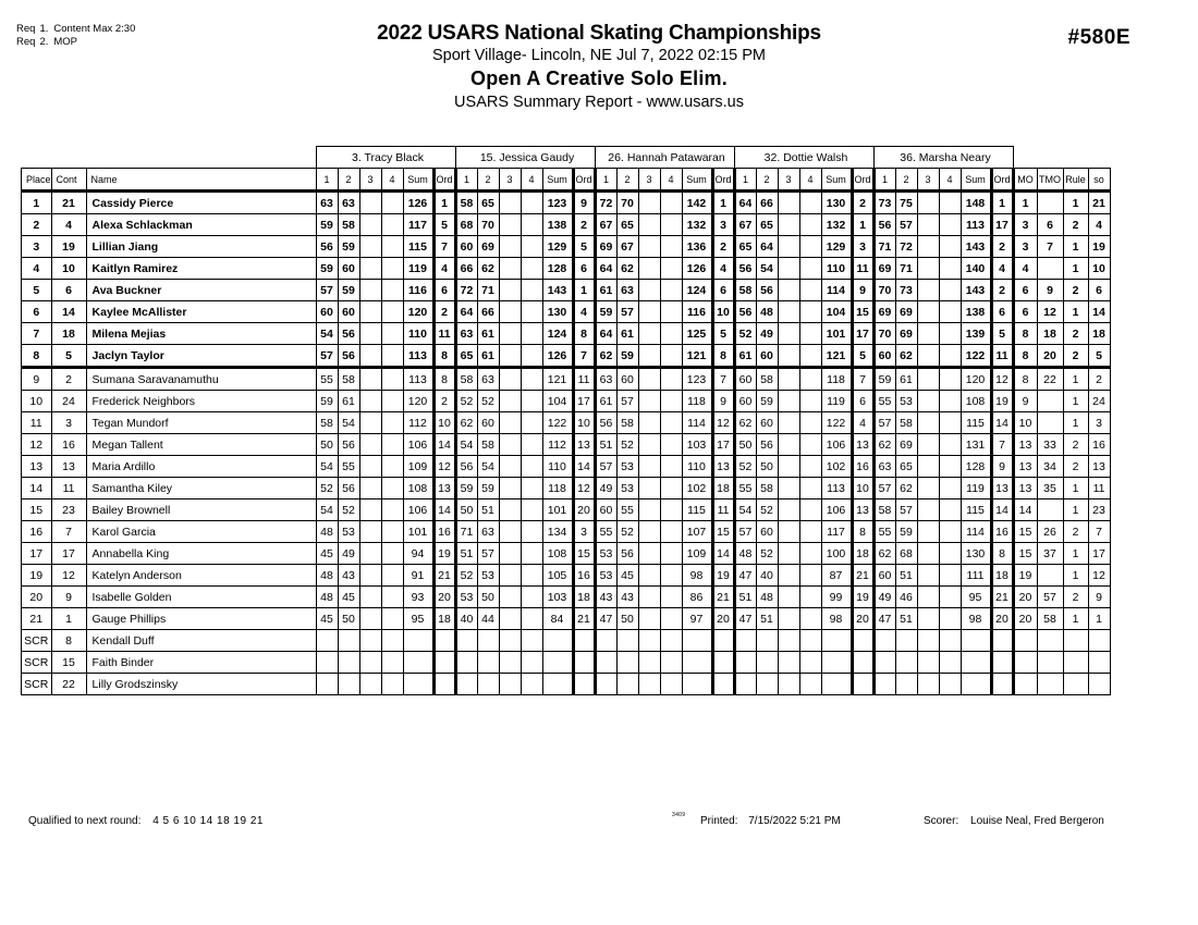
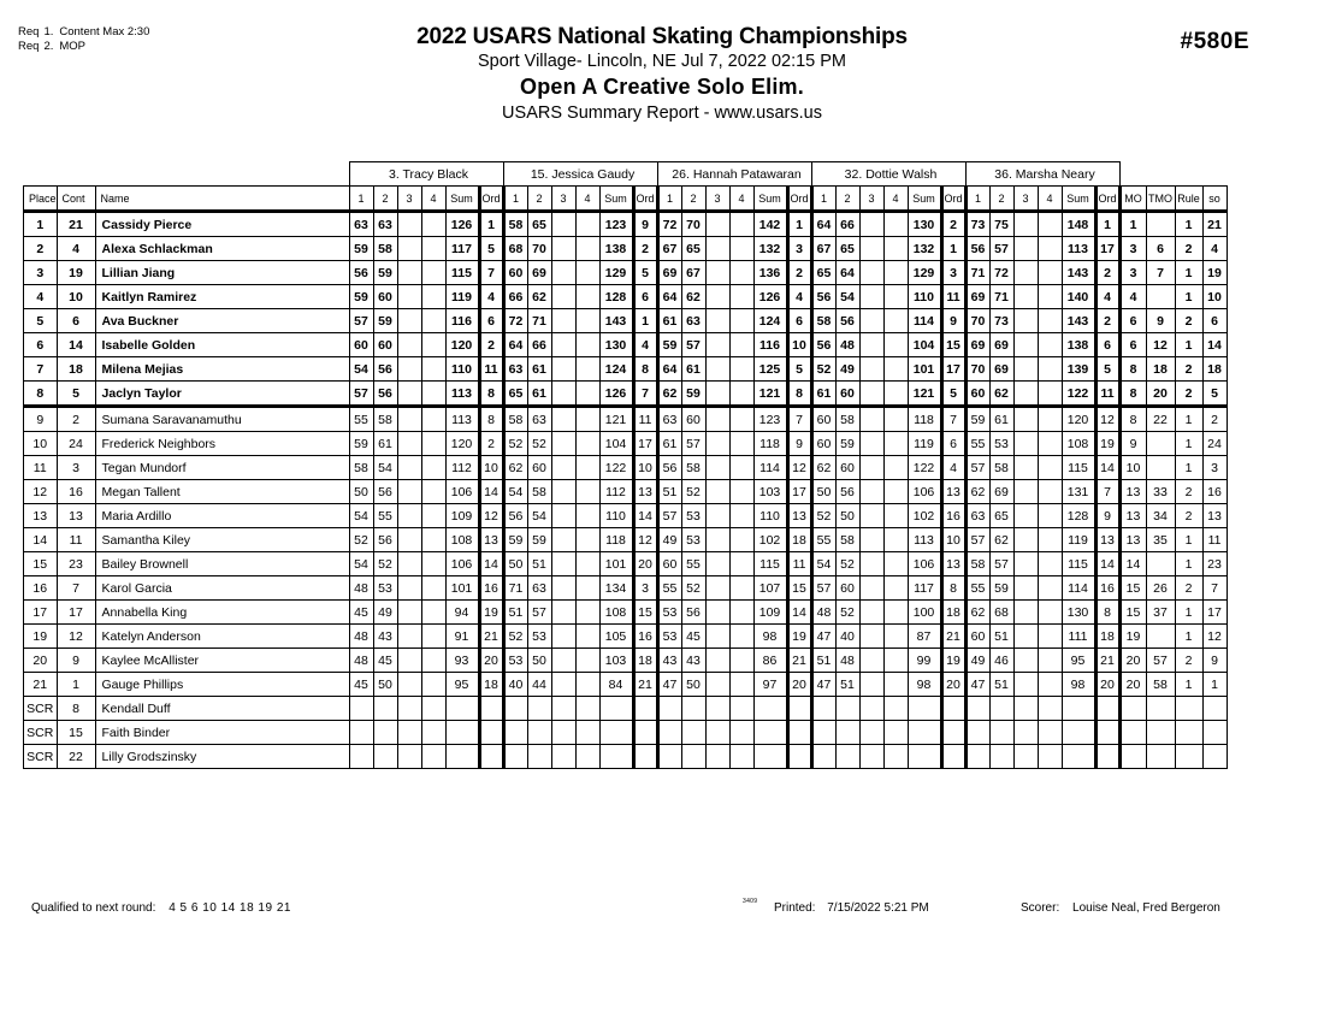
  Req 1. Content Max 2:30
  Req 2. MOP
  2022 USARS National Skating Championships
  Sport Village- Lincoln, NE Jul 7, 2022 02:15 PM
  Open A Creative Solo Elim.
  USARS Summary Report - www.usars.us
  #580E
  			3. Tracy Black	15. Jessica Gaudy	26. Hannah Patawaran	32. Dottie Walsh	36. Marsha Neary
  Place	Cont	Name	1	2	3	4	Sum	Ord	1	2	3	4	Sum	Ord	1	2	3	4	Sum	Ord	1	2	3	4	Sum	Ord	1	2	3	4	Sum	Ord	MO	TMO	Rule	so
  1	21	Cassidy Pierce	63	63			126	1	58	65			123	9	72	70			142	1	64	66			130	2	73	75			148	1	1		1	21
  2	4	Alexa Schlackman	59	58			117	5	68	70			138	2	67	65			132	3	67	65			132	1	56	57			113	17	3	6	2	4
  3	19	Lillian Jiang	56	59			115	7	60	69			129	5	69	67			136	2	65	64			129	3	71	72			143	2	3	7	1	19
  4	10	Kaitlyn Ramirez	59	60			119	4	66	62			128	6	64	62			126	4	56	54			110	11	69	71			140	4	4		1	10
  5	6	Ava Buckner	57	59			116	6	72	71			143	1	61	63			124	6	58	56			114	9	70	73			143	2	6	9	2	6
- 6	14	Kaylee McAllister	60	60			120	2	64	66			130	4	59	57			116	10	56	48			104	15	69	69			138	6	6	12	1	14
+ 6	14	Isabelle Golden	60	60			120	2	64	66			130	4	59	57			116	10	56	48			104	15	69	69			138	6	6	12	1	14
  7	18	Milena Mejias	54	56			110	11	63	61			124	8	64	61			125	5	52	49			101	17	70	69			139	5	8	18	2	18
  8	5	Jaclyn Taylor	57	56			113	8	65	61			126	7	62	59			121	8	61	60			121	5	60	62			122	11	8	20	2	5
  9	2	Sumana Saravanamuthu	55	58			113	8	58	63			121	11	63	60			123	7	60	58			118	7	59	61			120	12	8	22	1	2
  10	24	Frederick Neighbors	59	61			120	2	52	52			104	17	61	57			118	9	60	59			119	6	55	53			108	19	9		1	24
  11	3	Tegan Mundorf	58	54			112	10	62	60			122	10	56	58			114	12	62	60			122	4	57	58			115	14	10		1	3
  12	16	Megan Tallent	50	56			106	14	54	58			112	13	51	52			103	17	50	56			106	13	62	69			131	7	13	33	2	16
  13	13	Maria Ardillo	54	55			109	12	56	54			110	14	57	53			110	13	52	50			102	16	63	65			128	9	13	34	2	13
  14	11	Samantha Kiley	52	56			108	13	59	59			118	12	49	53			102	18	55	58			113	10	57	62			119	13	13	35	1	11
  15	23	Bailey Brownell	54	52			106	14	50	51			101	20	60	55			115	11	54	52			106	13	58	57			115	14	14		1	23
  16	7	Karol Garcia	48	53			101	16	71	63			134	3	55	52			107	15	57	60			117	8	55	59			114	16	15	26	2	7
  17	17	Annabella King	45	49			94	19	51	57			108	15	53	56			109	14	48	52			100	18	62	68			130	8	15	37	1	17
  19	12	Katelyn Anderson	48	43			91	21	52	53			105	16	53	45			98	19	47	40			87	21	60	51			111	18	19		1	12
- 20	9	Isabelle Golden	48	45			93	20	53	50			103	18	43	43			86	21	51	48			99	19	49	46			95	21	20	57	2	9
+ 20	9	Kaylee McAllister	48	45			93	20	53	50			103	18	43	43			86	21	51	48			99	19	49	46			95	21	20	57	2	9
  21	1	Gauge Phillips	45	50			95	18	40	44			84	21	47	50			97	20	47	51			98	20	47	51			98	20	20	58	1	1
  SCR	8	Kendall Duff
  SCR	15	Faith Binder
  SCR	22	Lilly Grodszinsky
  Qualified to next round: 4 5 6 10 14 18 19 21
  Printed: 7/15/2022 5:21 PM
  Scorer: Louise Neal, Fred Bergeron
